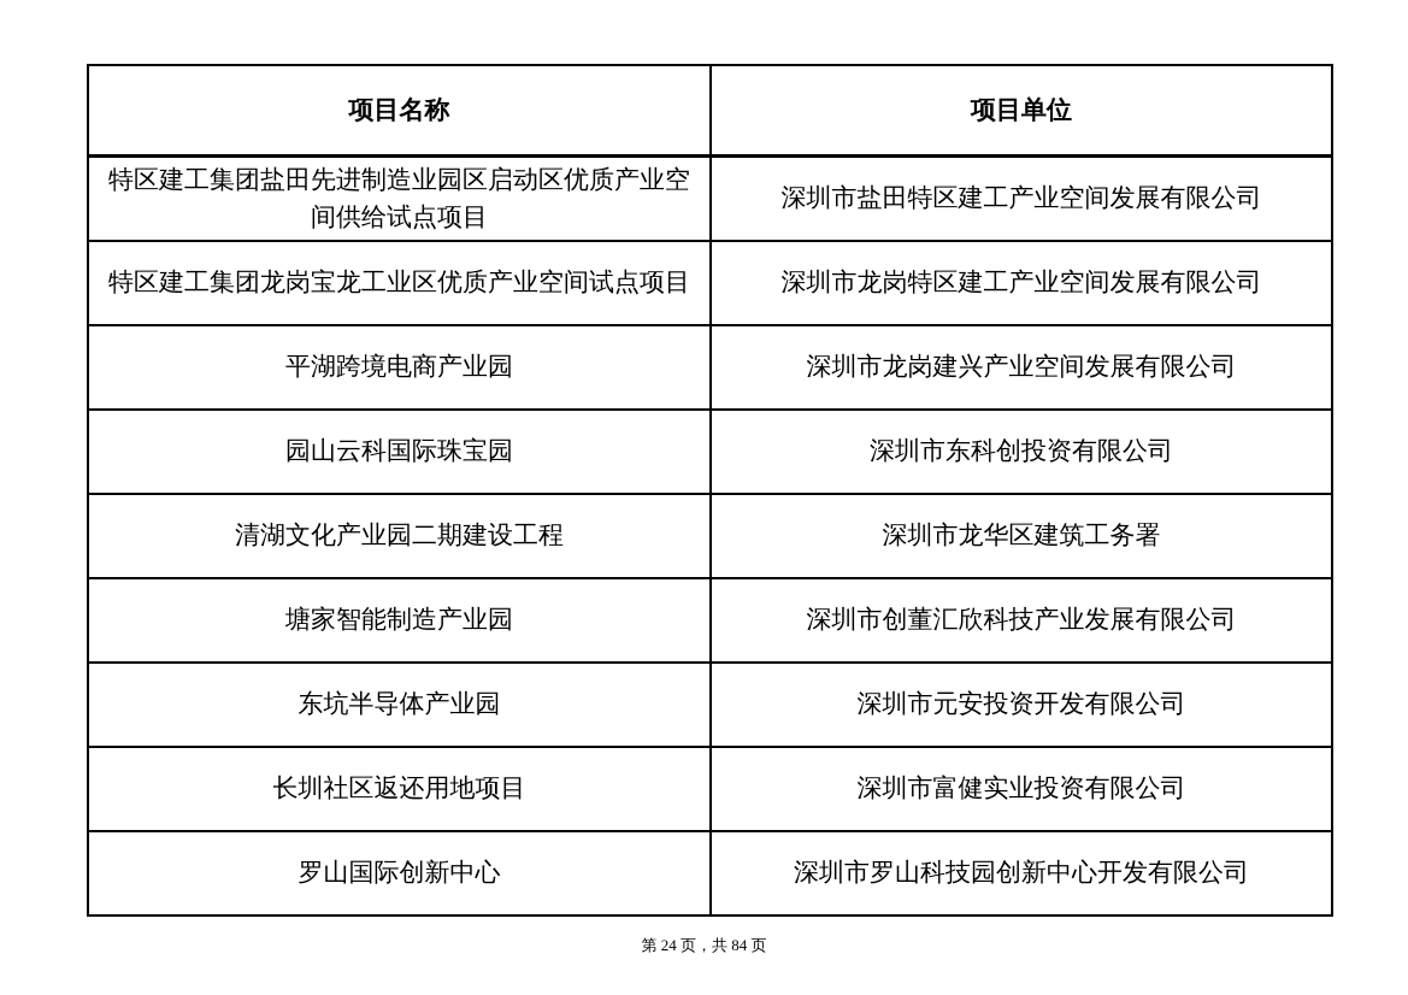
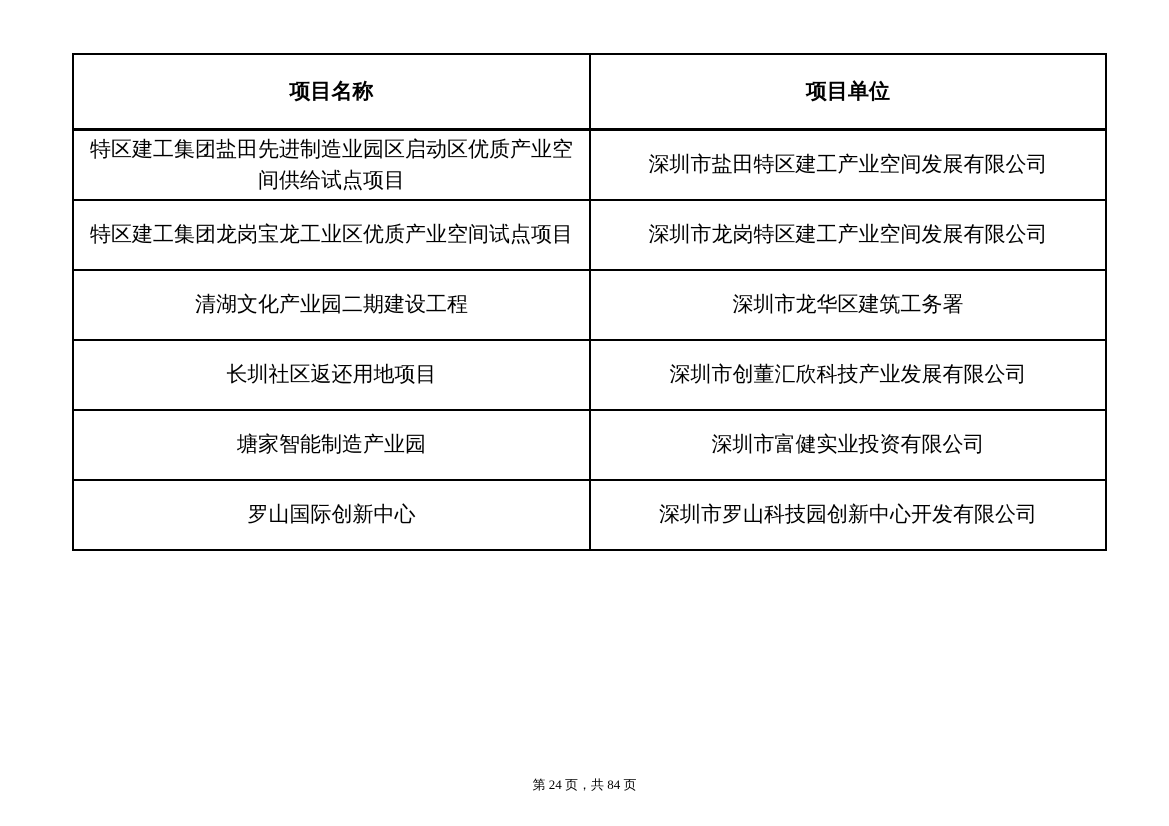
  项目名称	项目单位
  特区建工集团盐田先进制造业园区启动区优质产业空间供给试点项目	深圳市盐田特区建工产业空间发展有限公司
  特区建工集团龙岗宝龙工业区优质产业空间试点项目	深圳市龙岗特区建工产业空间发展有限公司
- 平湖跨境电商产业园	深圳市龙岗建兴产业空间发展有限公司
- 园山云科国际珠宝园	深圳市东科创投资有限公司
  清湖文化产业园二期建设工程	深圳市龙华区建筑工务署
- 塘家智能制造产业园	深圳市创董汇欣科技产业发展有限公司
+ 长圳社区返还用地项目	深圳市创董汇欣科技产业发展有限公司
- 东坑半导体产业园	深圳市元安投资开发有限公司
- 长圳社区返还用地项目	深圳市富健实业投资有限公司
+ 塘家智能制造产业园	深圳市富健实业投资有限公司
  罗山国际创新中心	深圳市罗山科技园创新中心开发有限公司
  第 24 页，共 84 页
